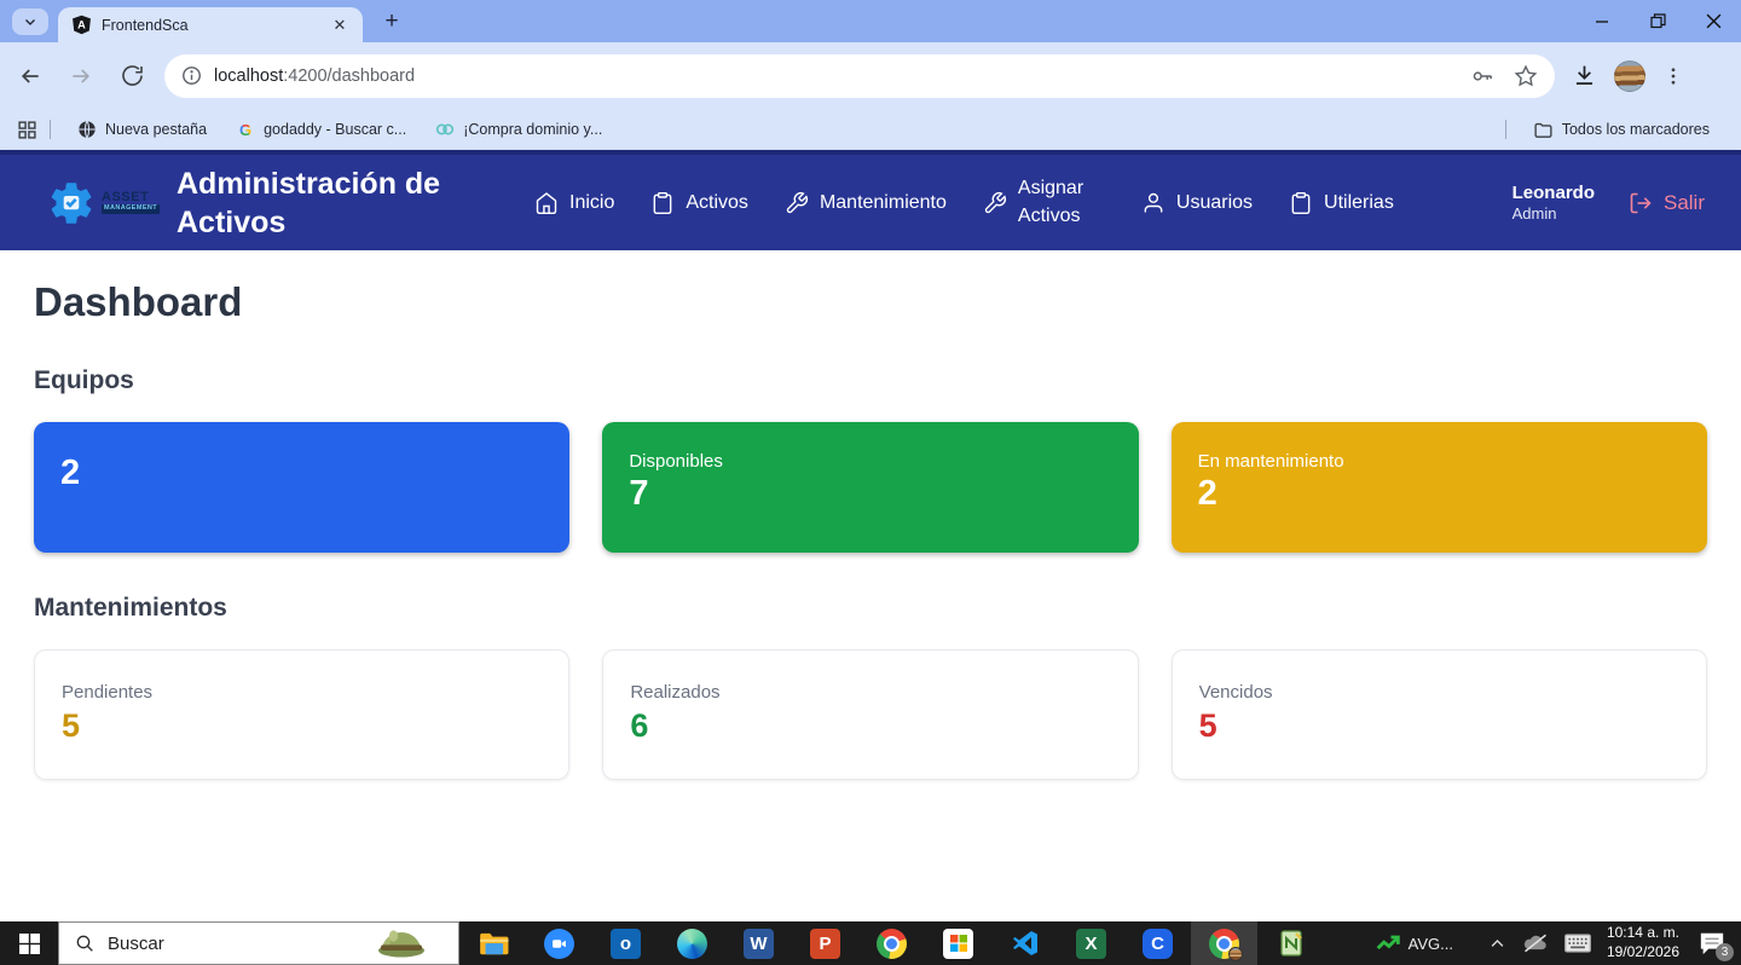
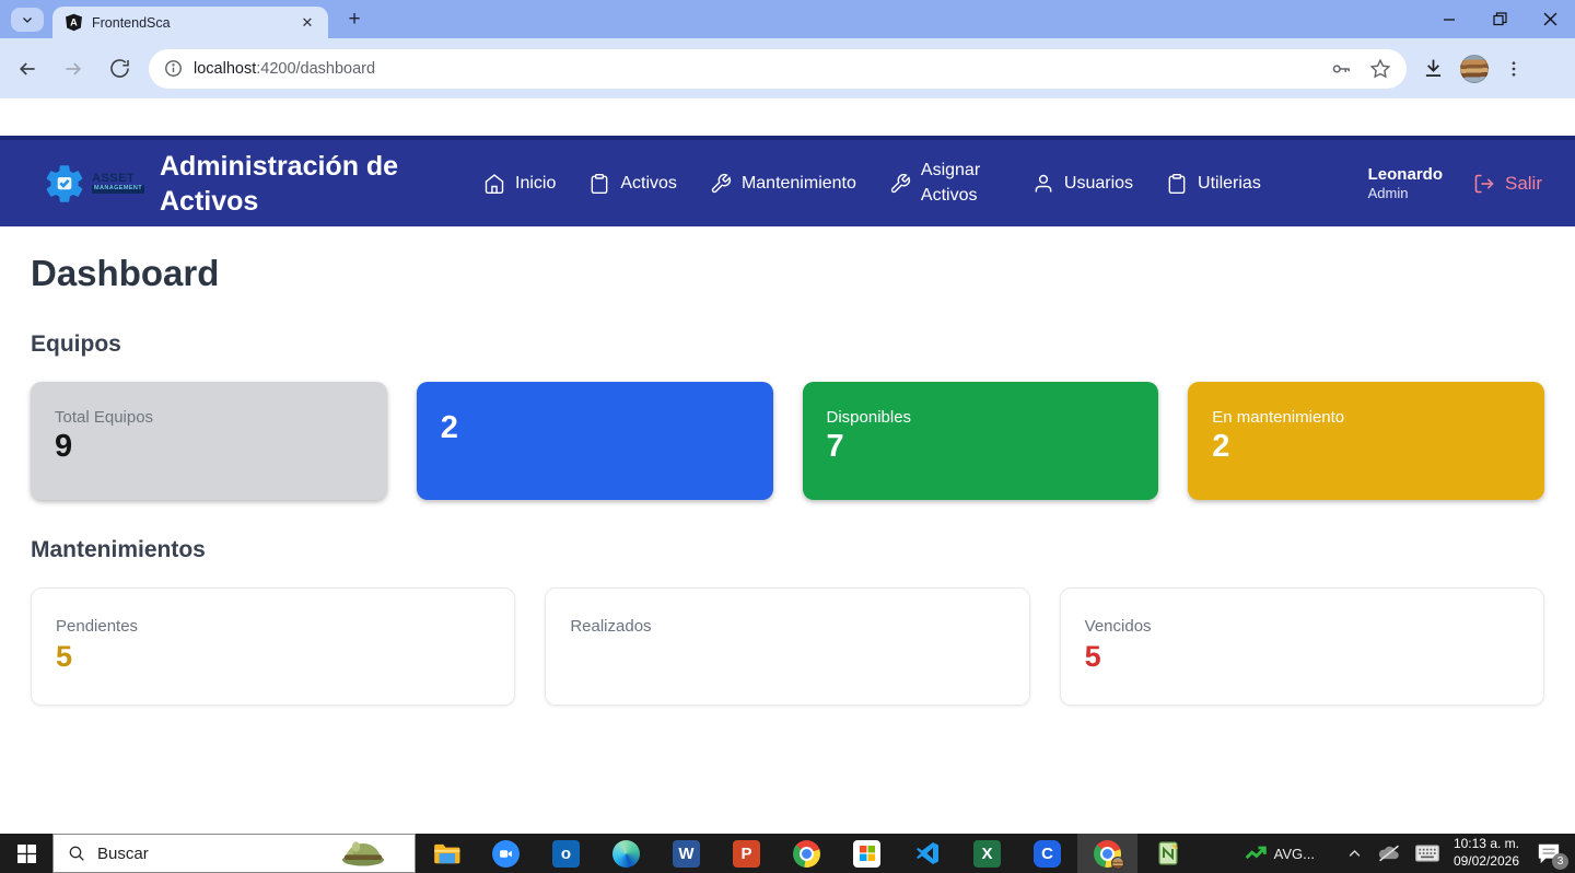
  A
  FrontendSca
  ✕
  +
  localhost:4200/dashboard
- Nueva pestaña
- G
- godaddy - Buscar c...
- ¡Compra dominio y...
- Todos los marcadores
  ASSET
  Administración de Activos
  Inicio
  Activos
  Mantenimiento
  Asignar Activos
  Usuarios
  Utilerias
  Leonardo
  Admin
  Salir
  Dashboard
  Equipos
+ Total Equipos
+ 9
  2
  Disponibles
  7
  En mantenimiento
  2
  Mantenimientos
  Pendientes
  5
  Realizados
- 6
  Vencidos
  5
  Buscar
  o
  W
  P
  X
  C
  AVG...
- 10:14 a. m.
+ 10:13 a. m.
- 19/02/2026
+ 09/02/2026
  3
